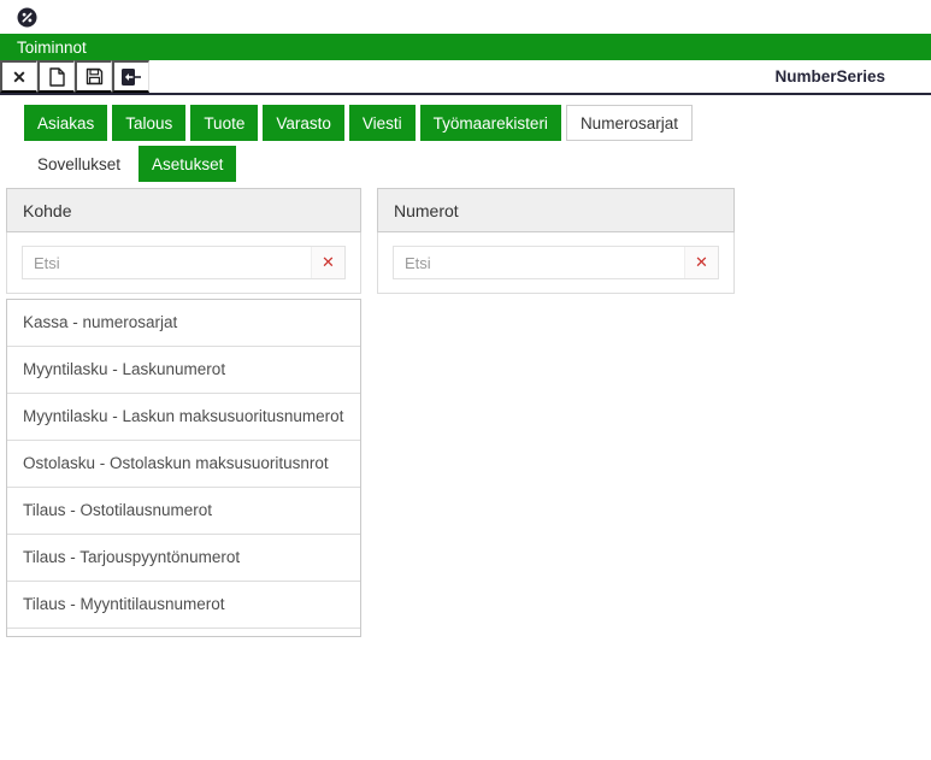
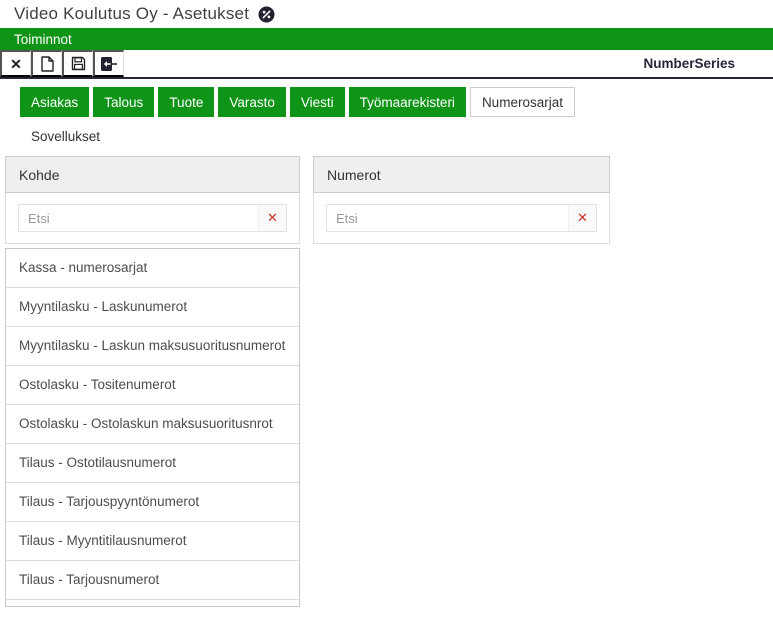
+ Video Koulutus Oy - Asetukset
  Toiminnot
  ✕
  NumberSeries
  Asiakas
  Talous
  Tuote
  Varasto
  Viesti
  Työmaarekisteri
  Numerosarjat
  Sovellukset
- Asetukset
  Kohde
  Etsi
  ✕
  Kassa - numerosarjat
  Myyntilasku - Laskunumerot
  Myyntilasku - Laskun maksusuoritusnumerot
+ Ostolasku - Tositenumerot
  Ostolasku - Ostolaskun maksusuoritusnrot
  Tilaus - Ostotilausnumerot
  Tilaus - Tarjouspyyntönumerot
  Tilaus - Myyntitilausnumerot
+ Tilaus - Tarjousnumerot
  Numerot
  Etsi
  ✕
